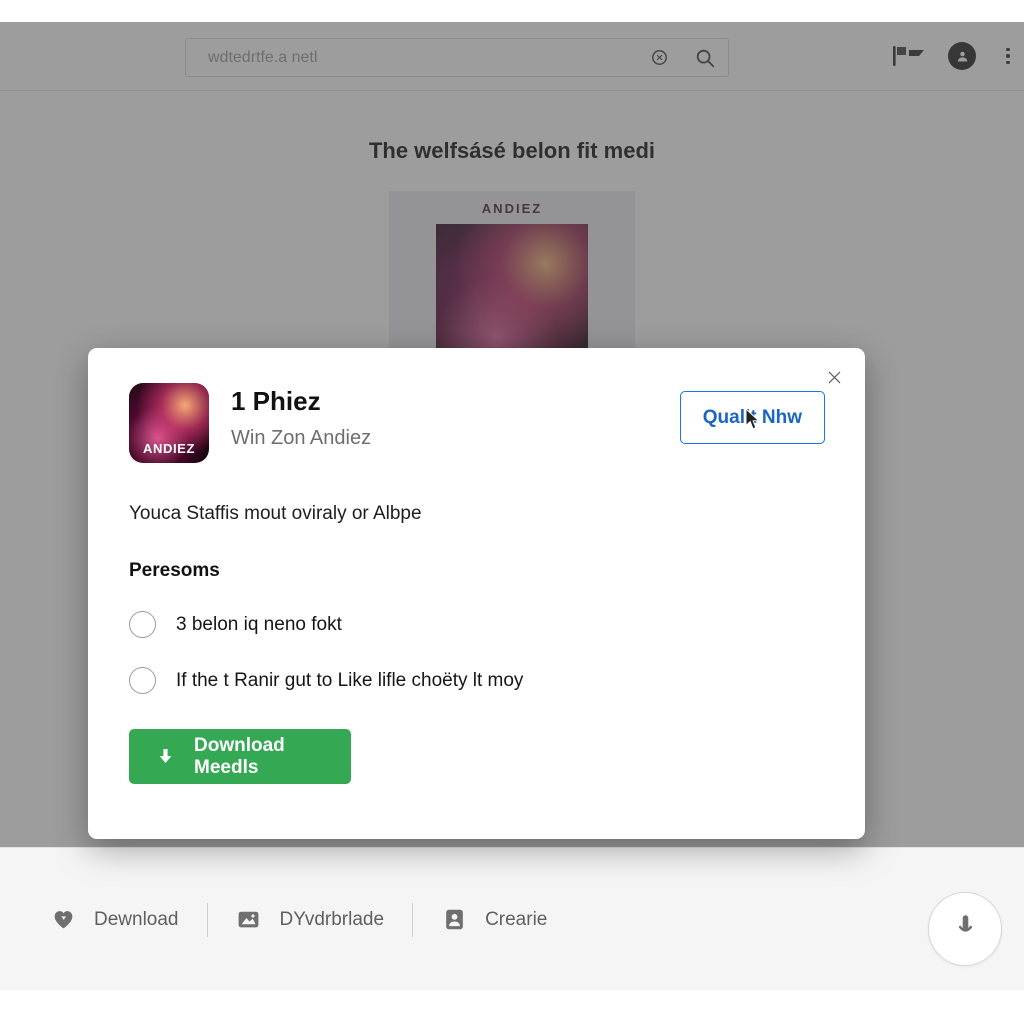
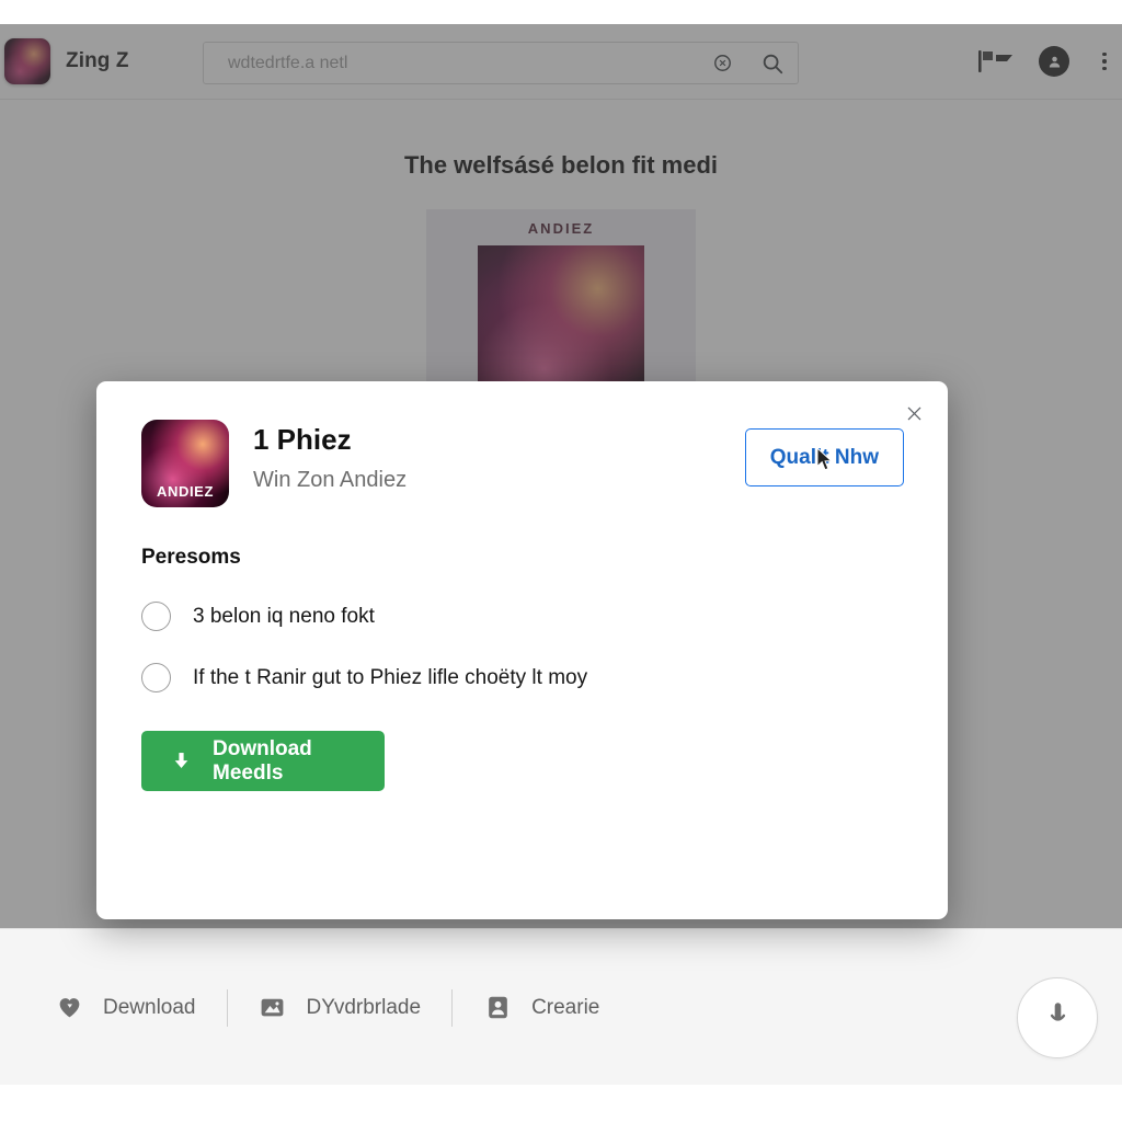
+ Zing Z
  wdtedrtfe.a netl
  The welfsásé belon fit medi
  ANDIEZ
  Dewnload
  DYvdrbrlade
  Crearie
  ANDIEZ
  1 Phiez
  Win Zon Andiez
  Qual Nhw
- Youca Staffis mout oviraly or Albpe
  Peresoms
  3 belon iq neno fokt
- If the t Ranir gut to Like lifle choëty lt moy
+ If the t Ranir gut to Phiez lifle choëty lt moy
  Download Meedls
